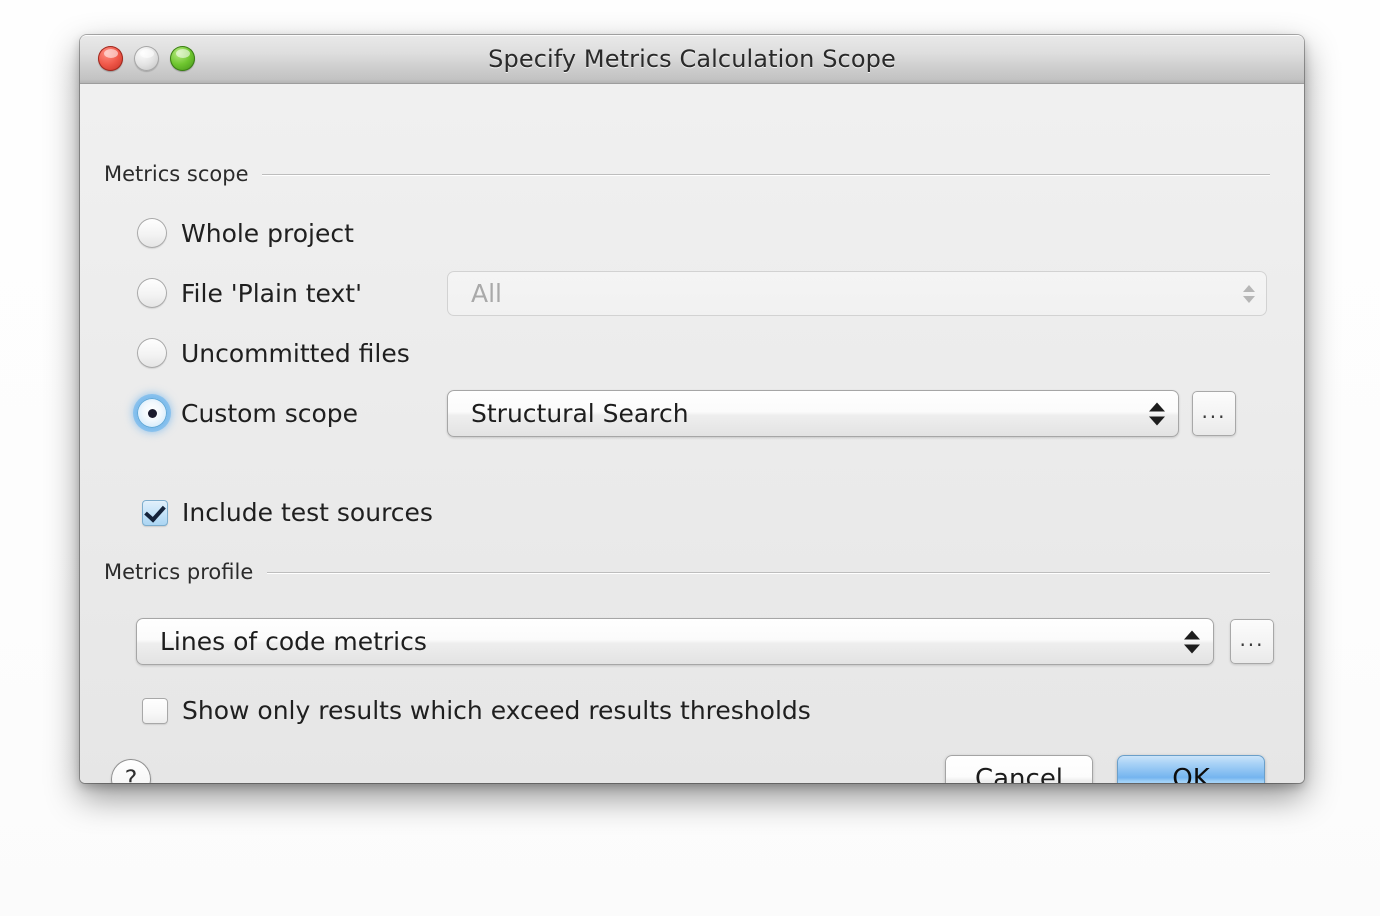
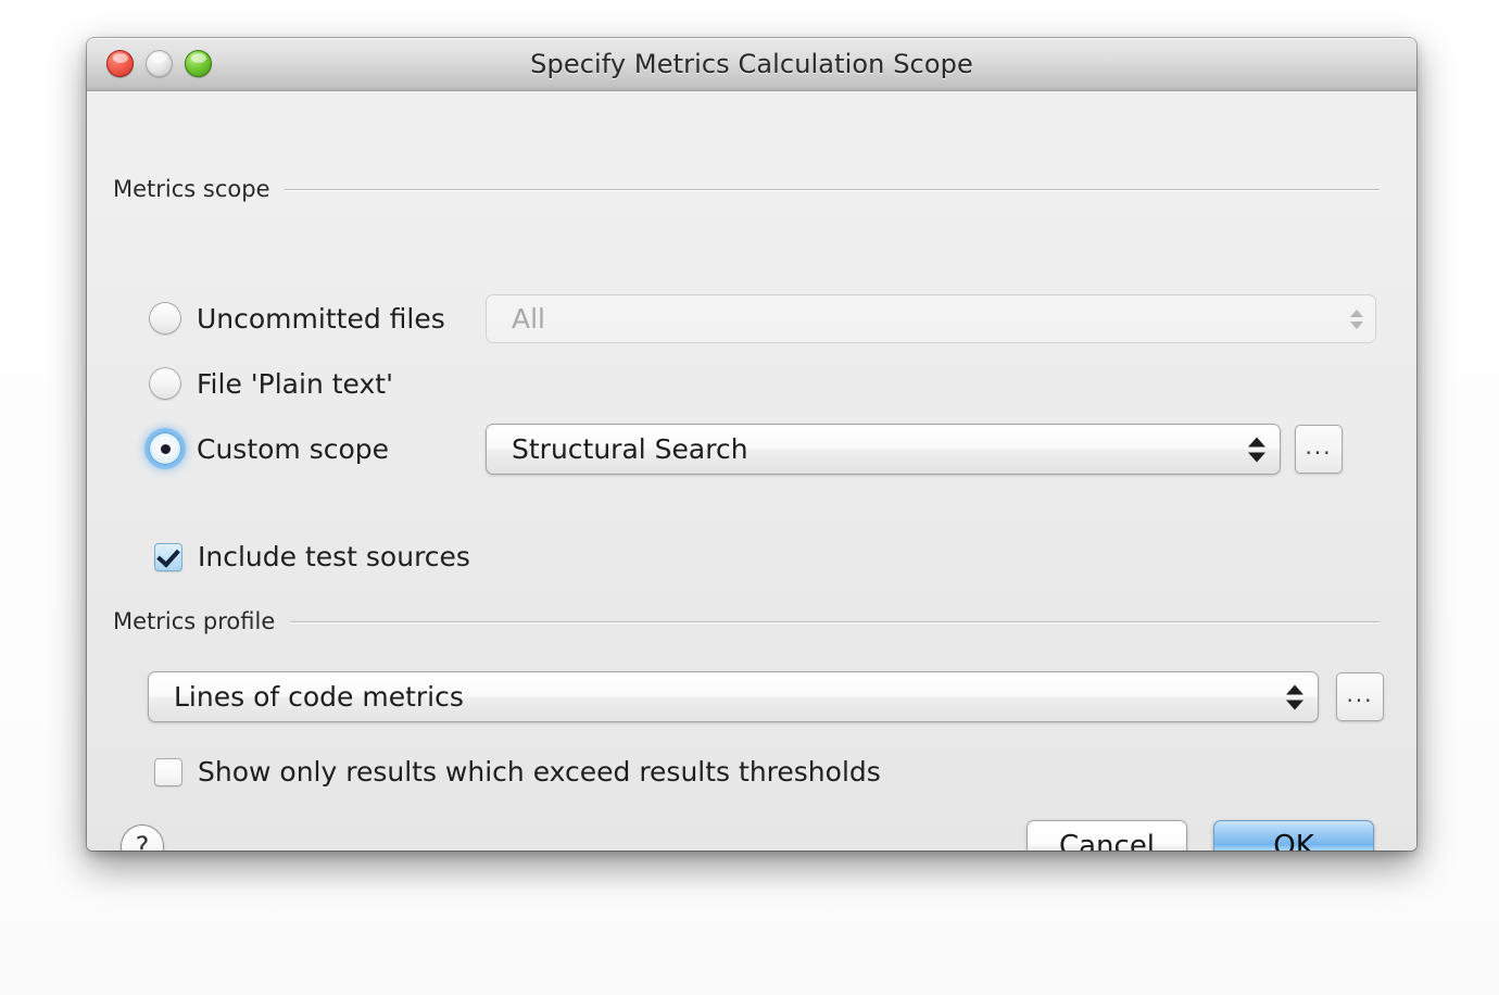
  Specify Metrics Calculation Scope
  Metrics scope
- Whole project
- File 'Plain text'
+ Uncommitted files
  All
- Uncommitted files
+ File 'Plain text'
  Custom scope
  Structural Search
  ...
  Include test sources
  Metrics profile
  Lines of code metrics
  ...
  Show only results which exceed results thresholds
  ?
  Cancel
  OK
